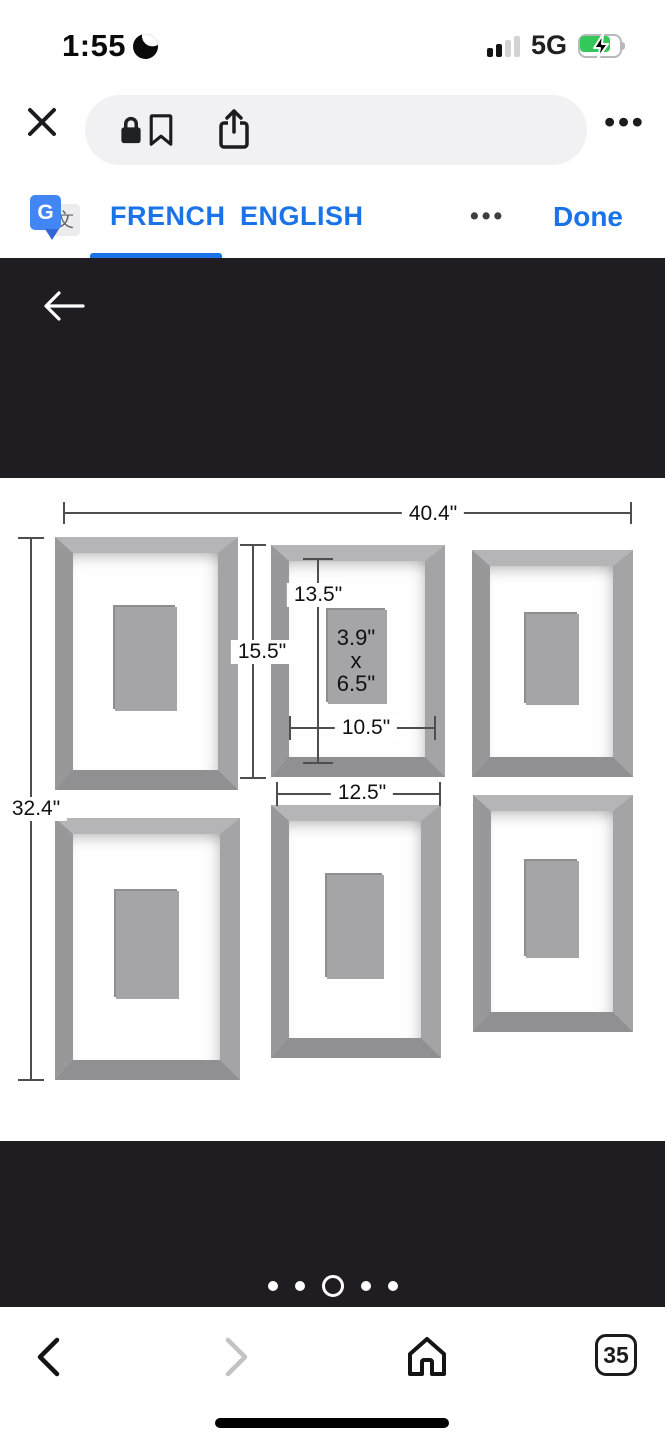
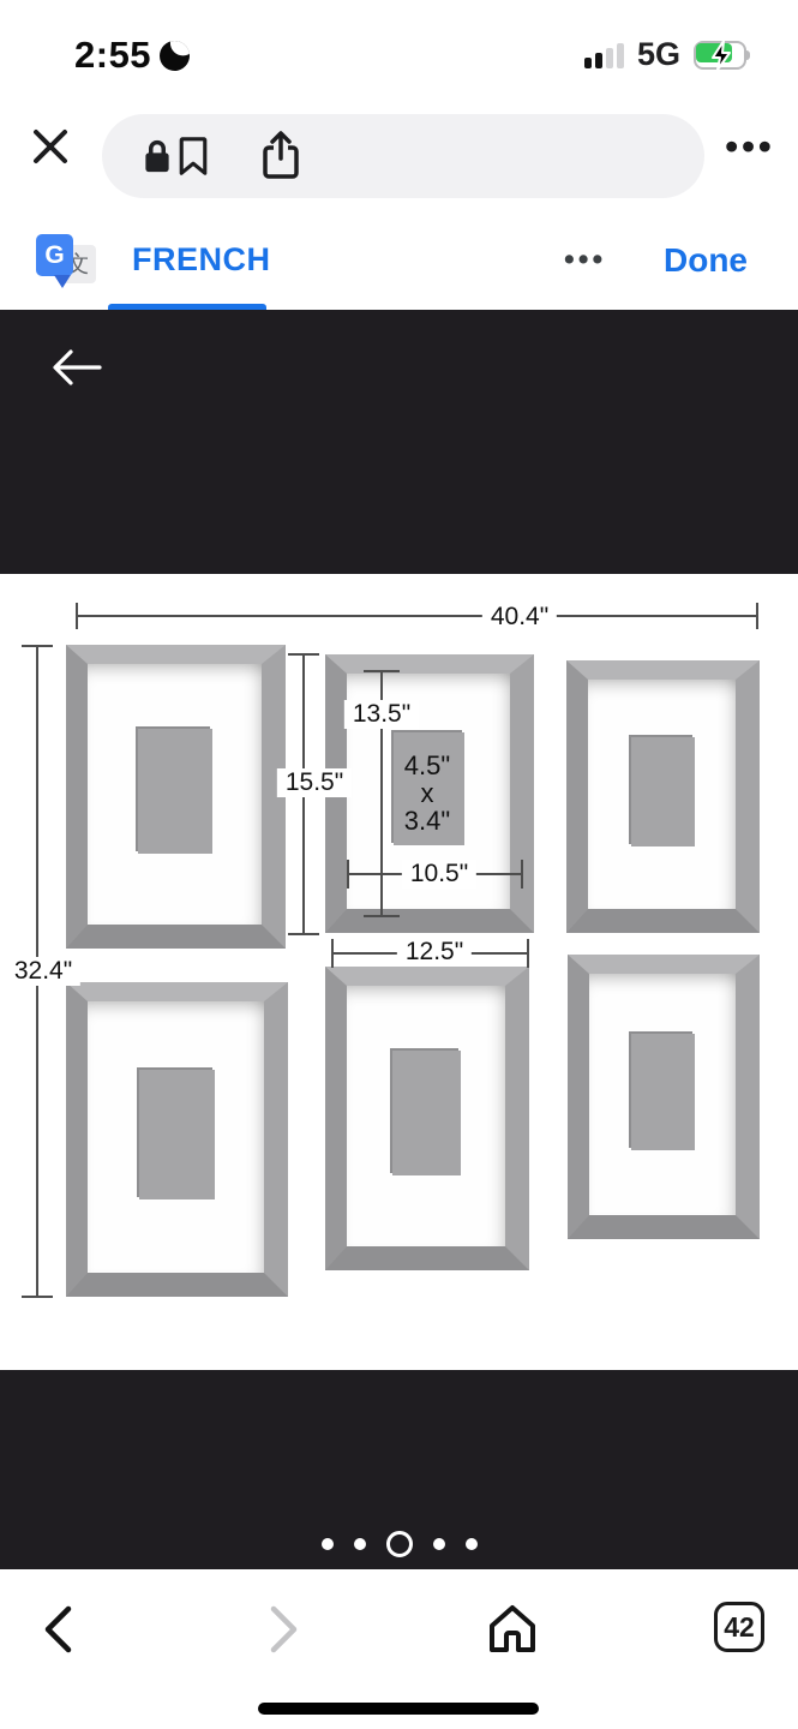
- 1:55
+ 2:55
  5G
  •••
  文
  G
  FRENCH
- ENGLISH
  •••
  Done
  40.4"
  32.4"
  15.5"
  13.5"
- 3.9"
+ 4.5"
  x
- 6.5"
+ 3.4"
  10.5"
  12.5"
- 35
+ 42
